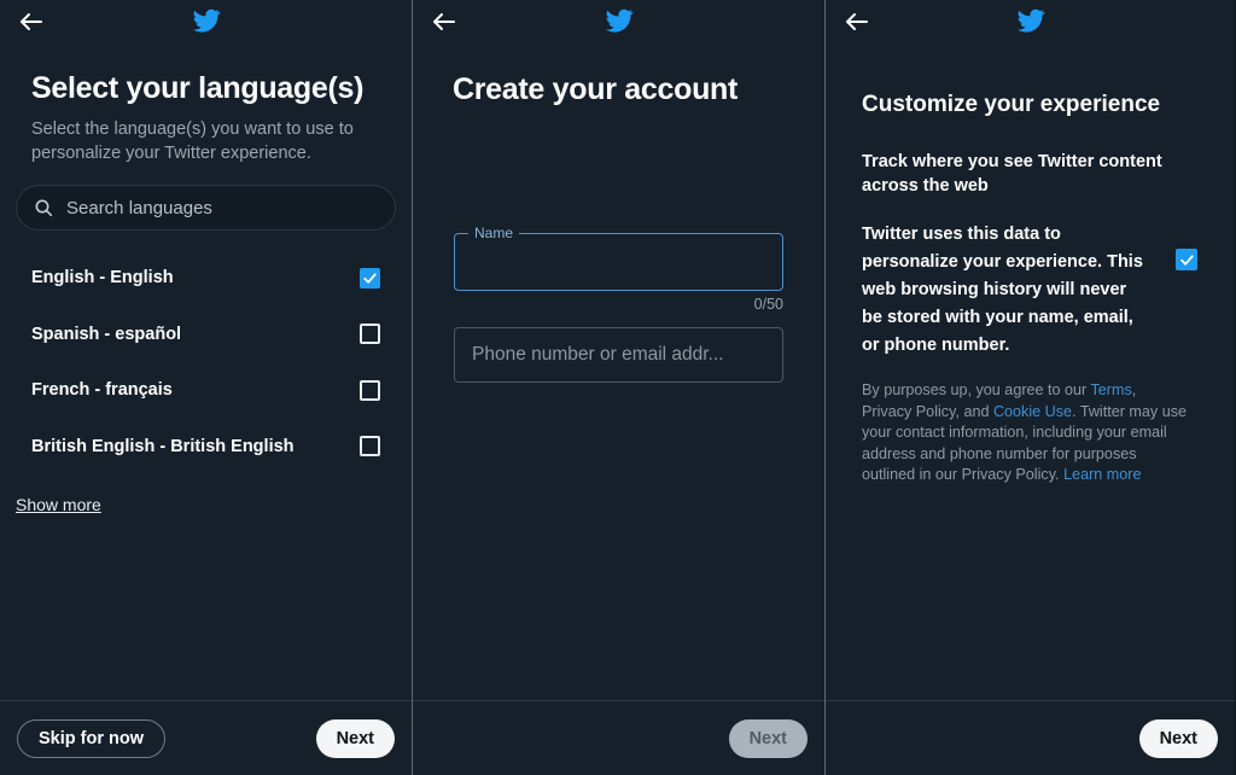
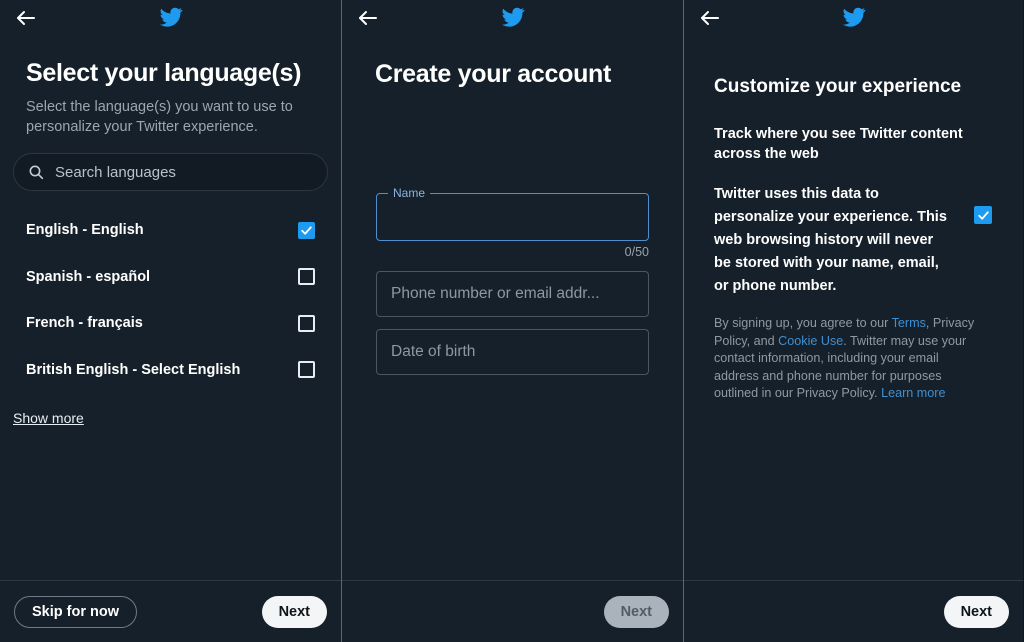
  Select your language(s)
  Select the language(s) you want to use to personalize your Twitter experience.
  Search languages
  English - English
  Spanish - español
  French - français
- British English - British English
+ British English - Select English
  Show more
  Skip for now
  Next
  Create your account
  Name
  0/50
  Phone number or email addr...
+ Date of birth
  Next
  Customize your experience
  Track where you see Twitter content across the web
  Twitter uses this data to personalize your experience. This web browsing history will never be stored with your name, email, or phone number.
- By purposes up, you agree to our Terms, Privacy Policy, and Cookie Use. Twitter may use your contact information, including your email address and phone number for purposes outlined in our Privacy Policy. Learn more
+ By signing up, you agree to our Terms, Privacy Policy, and Cookie Use. Twitter may use your contact information, including your email address and phone number for purposes outlined in our Privacy Policy. Learn more
  Next
